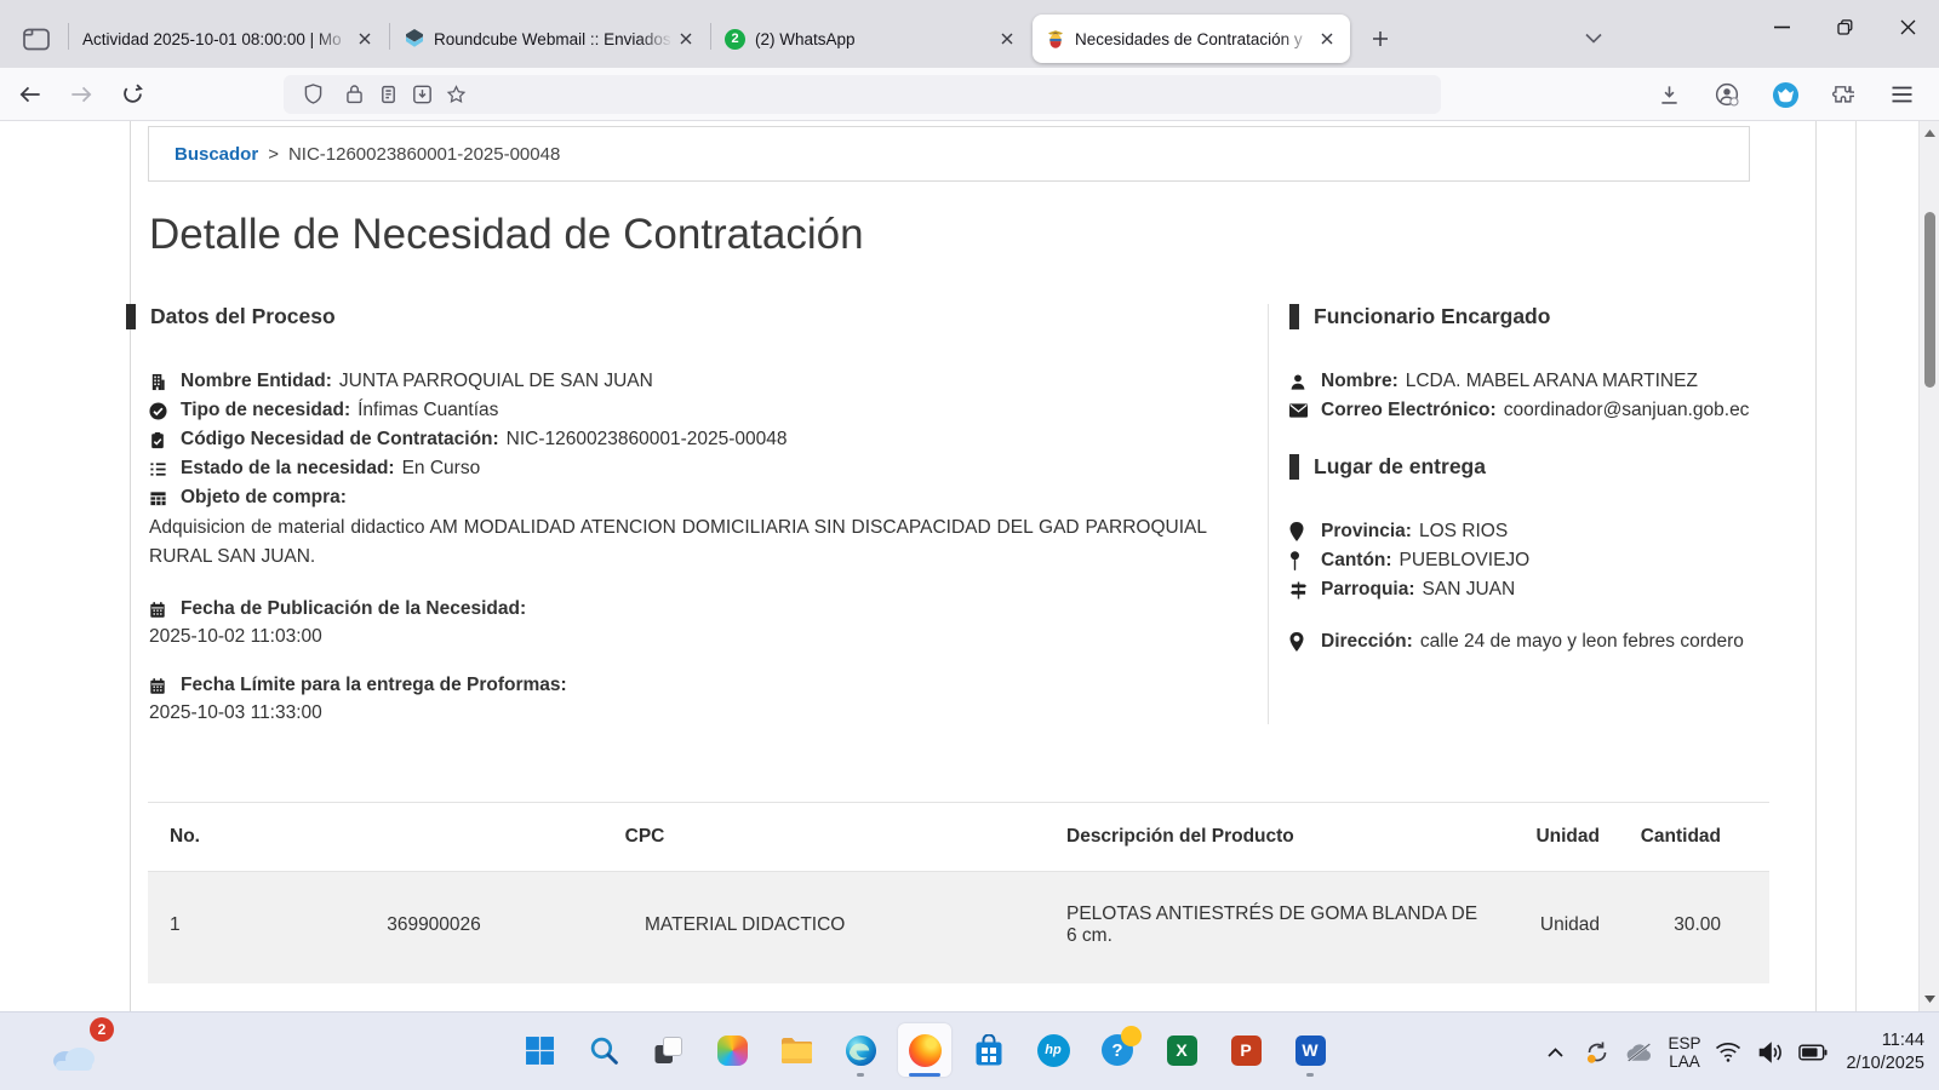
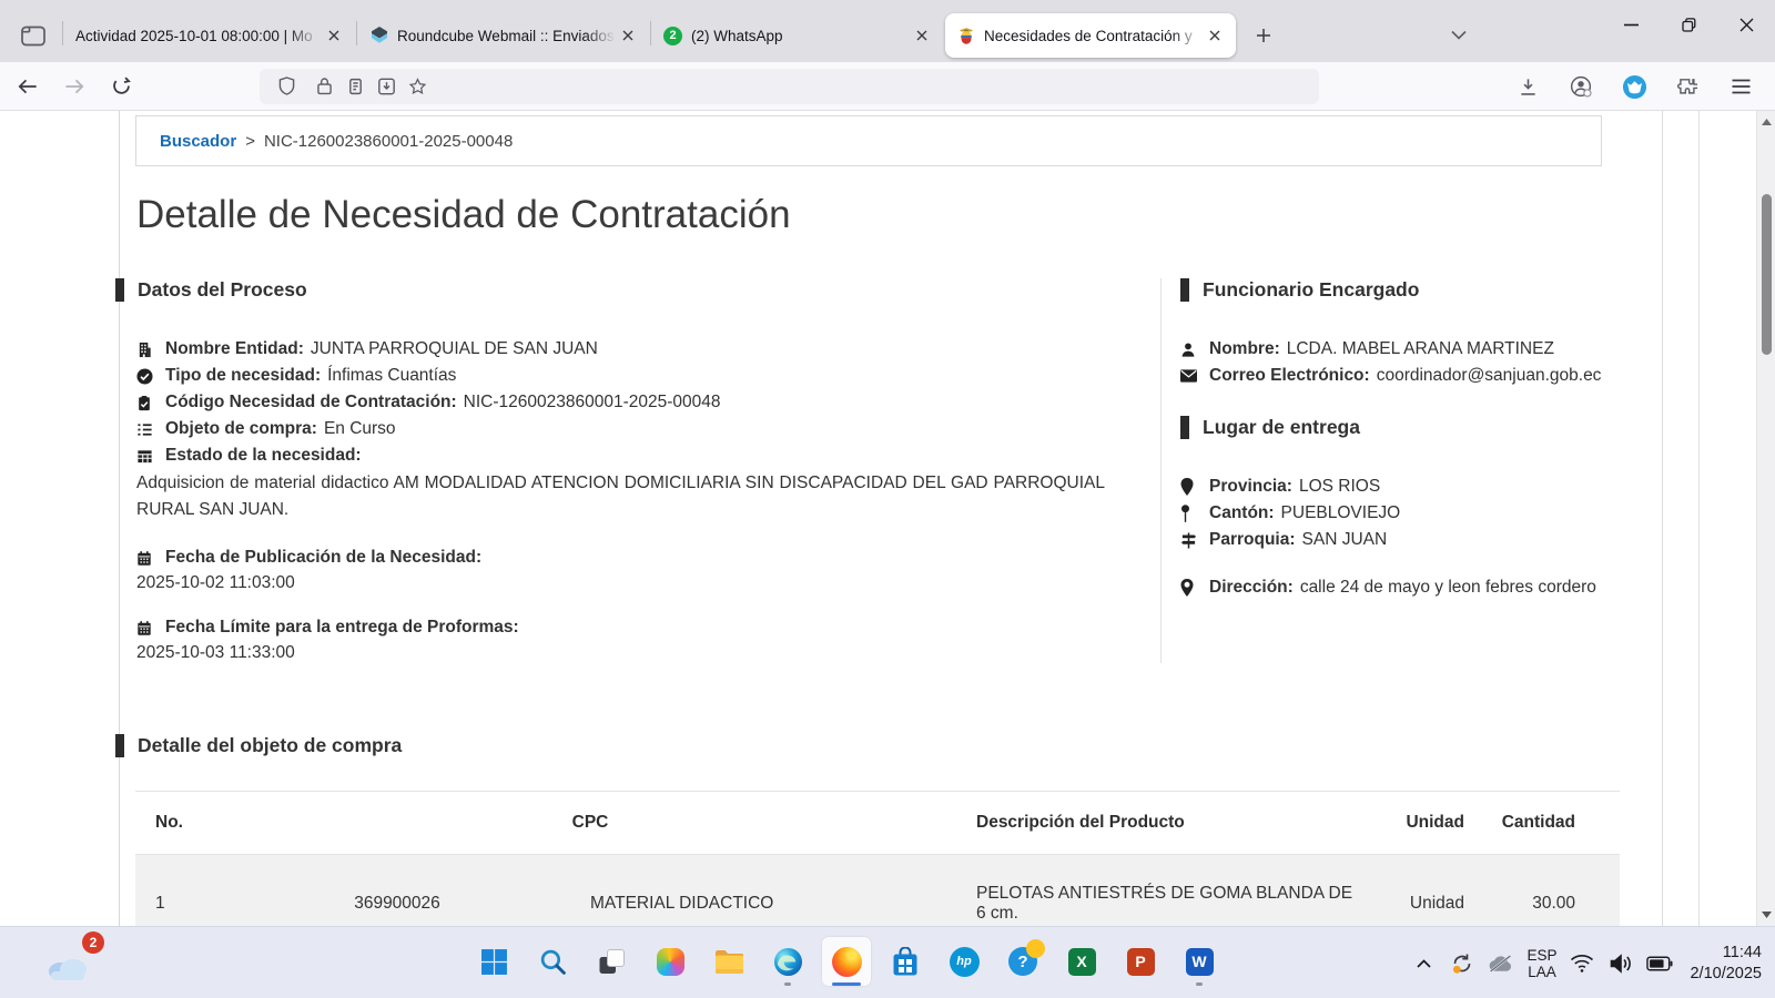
  Actividad 2025-10-01 08:00:00 | Mo
  Roundcube Webmail :: Enviados
  2
  (2) WhatsApp
  Necesidades de Contratación y
  Buscador
  >
  NIC-1260023860001-2025-00048
  Detalle de Necesidad de Contratación
  Datos del Proceso
  Nombre Entidad:
  JUNTA PARROQUIAL DE SAN JUAN
  Tipo de necesidad:
  Ínfimas Cuantías
  Código Necesidad de Contratación:
  NIC-1260023860001-2025-00048
- Estado de la necesidad:
+ Objeto de compra:
  En Curso
- Objeto de compra:
+ Estado de la necesidad:
  Adquisicion de material didactico AM MODALIDAD ATENCION DOMICILIARIA SIN DISCAPACIDAD DEL GAD PARROQUIAL RURAL SAN JUAN.
  Fecha de Publicación de la Necesidad:
  2025-10-02 11:03:00
  Fecha Límite para la entrega de Proformas:
  2025-10-03 11:33:00
  Funcionario Encargado
  Nombre:
  LCDA. MABEL ARANA MARTINEZ
  Correo Electrónico:
  coordinador@sanjuan.gob.ec
  Lugar de entrega
  Provincia:
  LOS RIOS
  Cantón:
  PUEBLOVIEJO
  Parroquia:
  SAN JUAN
  Dirección:
  calle 24 de mayo y leon febres cordero
+ Detalle del objeto de compra
  No.	CPC	Descripción del Producto	Unidad	Cantidad
  1	369900026	MATERIAL DIDACTICO	PELOTAS ANTIESTRÉS DE GOMA BLANDA DE 6 cm.	Unidad	30.00
  2
  hp
  ?
  X
  P
  W
  ESP
  LAA
  11:44
  2/10/2025
